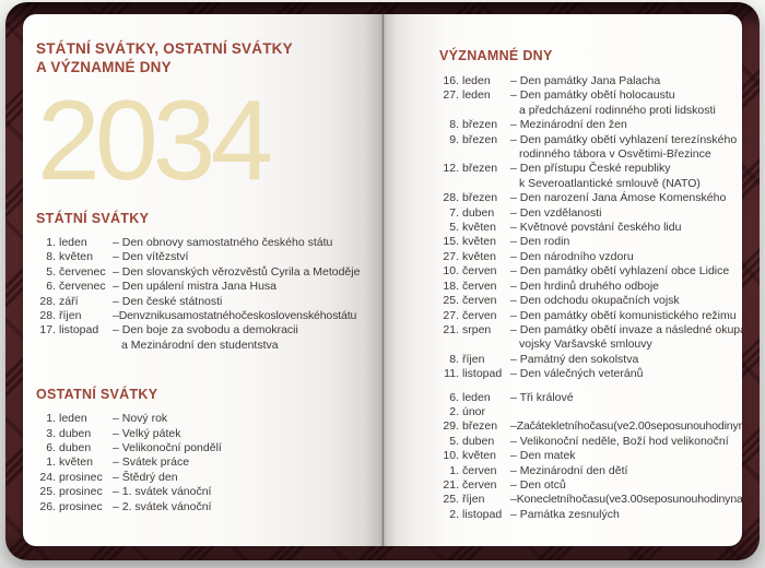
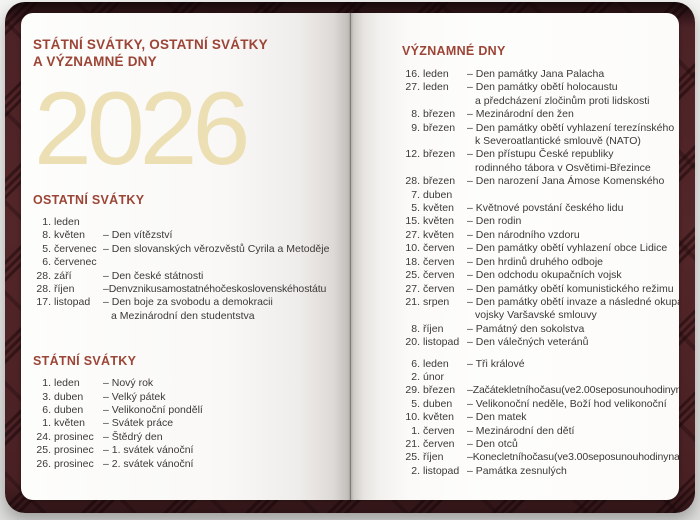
  STÁTNÍ SVÁTKY, OSTATNÍ SVÁTKY
  A VÝZNAMNÉ DNY
- 2034
+ 2026
- STÁTNÍ SVÁTKY
+ OSTATNÍ SVÁTKY
  1.
  leden
- – Den obnovy samostatného českého státu
  8.
  květen
  – Den vítězství
  5.
  červenec
  – Den slovanských věrozvěstů Cyrila a Metoděje
  6.
  červenec
- – Den upálení mistra Jana Husa
  28.
  září
  – Den české státnosti
  28.
  říjen
  –Den vzniku samostatného československého státu
  17.
  listopad
  – Den boje za svobodu a demokracii
  a Mezinárodní den studentstva
- OSTATNÍ SVÁTKY
+ STÁTNÍ SVÁTKY
  1.
  leden
  – Nový rok
  3.
  duben
  – Velký pátek
  6.
  duben
  – Velikonoční pondělí
  1.
  květen
  – Svátek práce
  24.
  prosinec
  – Štědrý den
  25.
  prosinec
  – 1. svátek vánoční
  26.
  prosinec
  – 2. svátek vánoční
  VÝZNAMNÉ DNY
  16.
  leden
  – Den památky Jana Palacha
  27.
  leden
  – Den památky obětí holocaustu
- a předcházení rodinného proti lidskosti
+ a předcházení zločinům proti lidskosti
  8.
  březen
  – Mezinárodní den žen
  9.
  březen
  – Den památky obětí vyhlazení terezínského
- rodinného tábora v Osvětimi-Březince
+ k Severoatlantické smlouvě (NATO)
  12.
  březen
  – Den přístupu České republiky
- k Severoatlantické smlouvě (NATO)
+ rodinného tábora v Osvětimi-Březince
  28.
  březen
  – Den narození Jana Ámose Komenského
  7.
  duben
- – Den vzdělanosti
  5.
  květen
  – Květnové povstání českého lidu
  15.
  květen
  – Den rodin
  27.
  květen
  – Den národního vzdoru
  10.
  červen
  – Den památky obětí vyhlazení obce Lidice
  18.
  červen
  – Den hrdinů druhého odboje
  25.
  červen
  – Den odchodu okupačních vojsk
  27.
  červen
  – Den památky obětí komunistického režimu
  21.
  srpen
  – Den památky obětí invaze a následné okup
  vojsky Varšavské smlouvy
  8.
  říjen
  – Památný den sokolstva
- 11.
+ 20.
  listopad
  – Den válečných veteránů
  6.
  leden
  – Tři králové
  2.
  únor
  29.
  březen
  –Začátek letního času (ve 2.00 se posunou hodiny n
  5.
  duben
  – Velikonoční neděle, Boží hod velikonoční
  10.
  květen
  – Den matek
  1.
  červen
  – Mezinárodní den dětí
  21.
  červen
  – Den otců
  25.
  říjen
  –Konec letního času (ve 3.00 se posunou hodiny na
  2.
  listopad
  – Památka zesnulých
